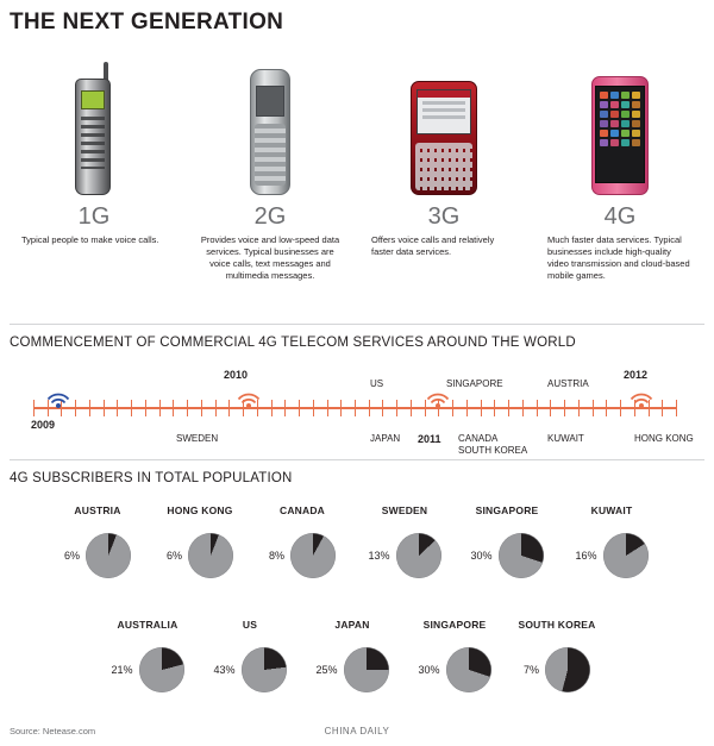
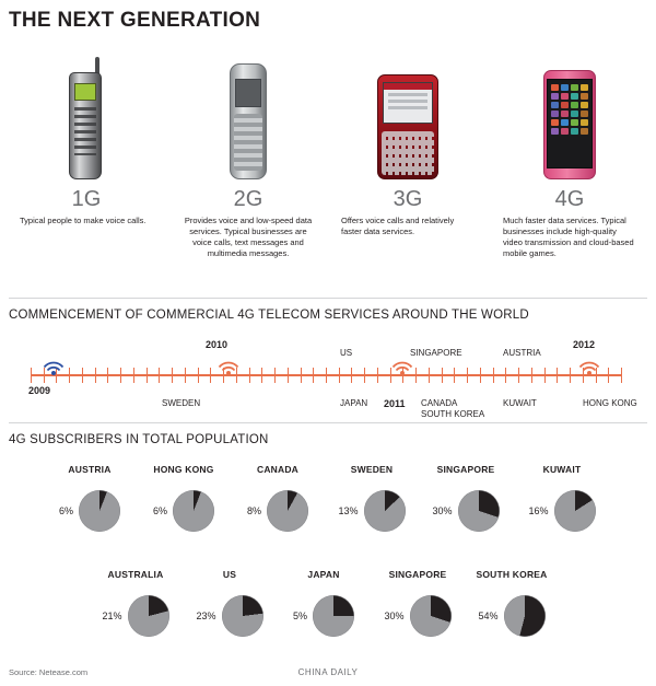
  THE NEXT GENERATION
  1G
  Typical people to make voice calls.
  2G
  Provides voice and low-speed data services. Typical businesses are voice calls, text messages and multimedia messages.
  3G
  Offers voice calls and relatively faster data services.
  4G
  Much faster data services. Typical businesses include high-quality video transmission and cloud-based mobile games.
  COMMENCEMENT OF COMMERCIAL 4G TELECOM SERVICES AROUND THE WORLD
  2009
  2010
  SWEDEN
  US
  JAPAN
  2011
  SINGAPORE
  CANADA
  SOUTH KOREA
  AUSTRIA
  KUWAIT
  2012
  HONG KONG
  4G SUBSCRIBERS IN TOTAL POPULATION
  AUSTRIA
  6%
  HONG KONG
  6%
  CANADA
  8%
  SWEDEN
  13%
  SINGAPORE
  30%
  KUWAIT
  16%
  AUSTRALIA
  21%
  US
- 43%
+ 23%
  JAPAN
- 25%
+ 5%
  SINGAPORE
  30%
  SOUTH KOREA
- 7%
+ 54%
  Source: Netease.com
  CHINA DAILY
